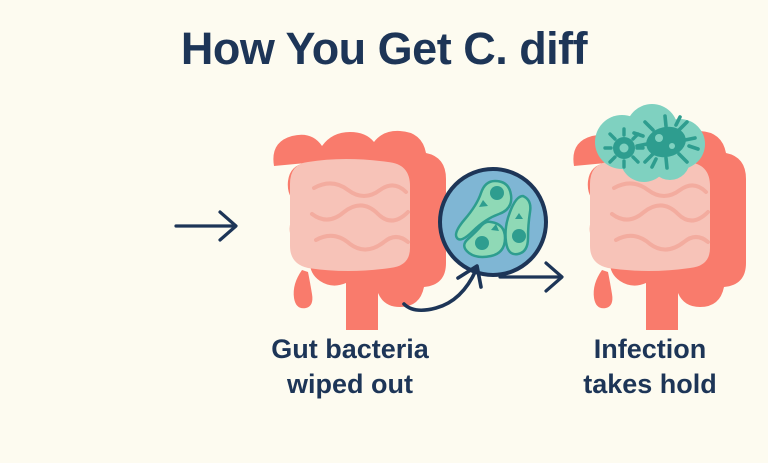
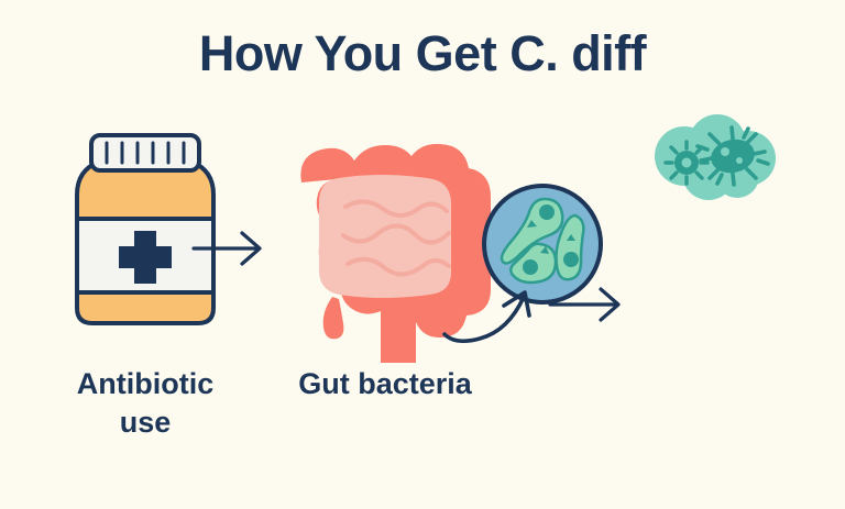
  How You Get C. diff
+ Antibiotic
+ use
  Gut bacteria
- wiped out
- Infection
- takes hold
